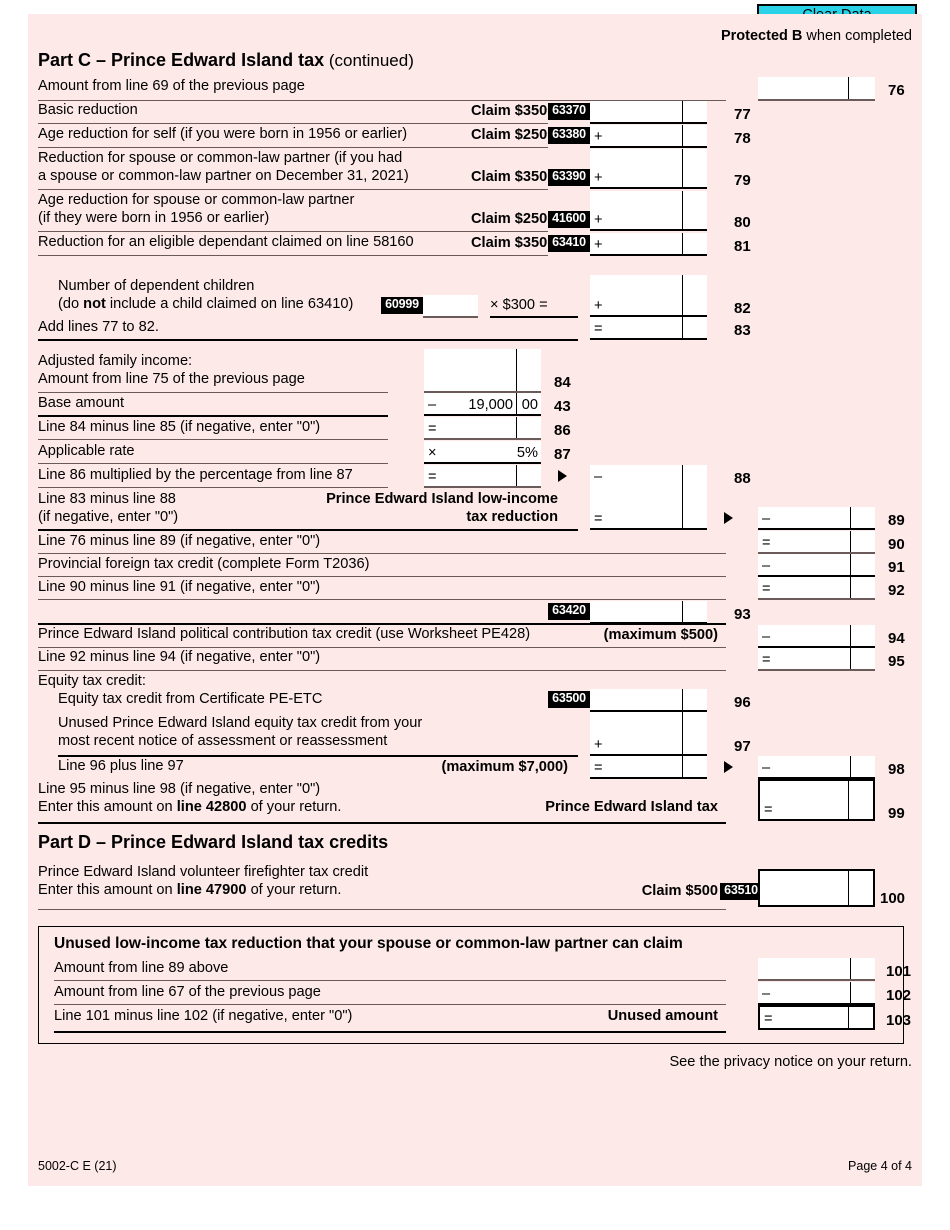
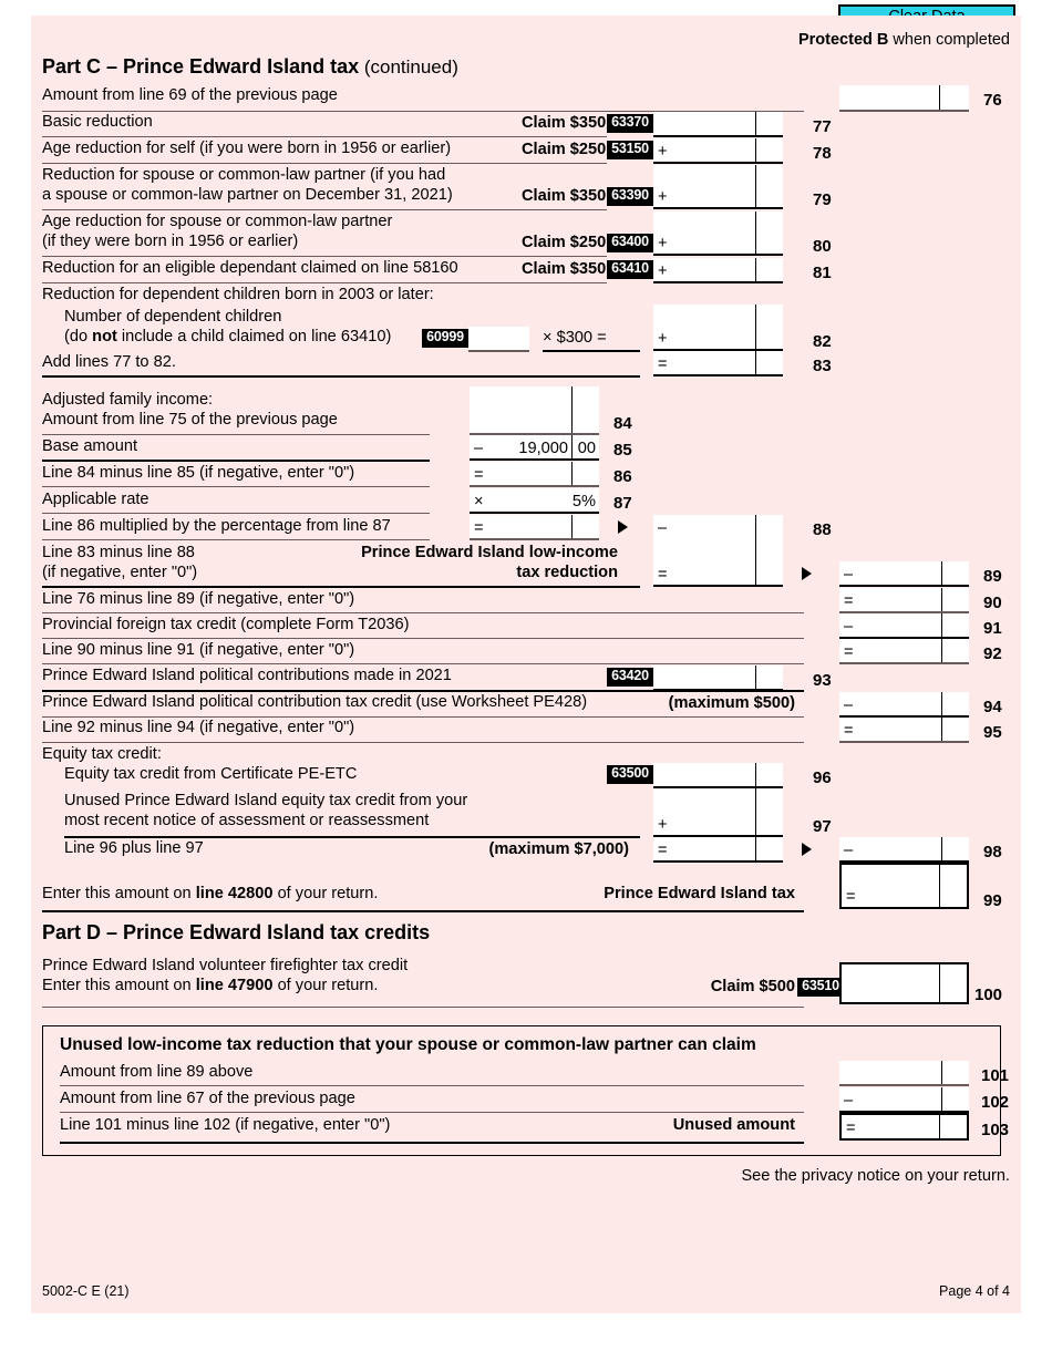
  Protected B when completed
  Part C – Prince Edward Island tax (continued)
  Amount from line 69 of the previous page
  76
  Basic reduction
  Claim $350
  63370
  77
  Age reduction for self (if you were born in 1956 or earlier)
  Claim $250
- 63380
+ 53150
  +
  78
  Reduction for spouse or common-law partner (if you had
  a spouse or common-law partner on December 31, 2021)
  Claim $350
  63390
  +
  79
  Age reduction for spouse or common-law partner
  (if they were born in 1956 or earlier)
  Claim $250
- 41600
+ 63400
  +
  80
  Reduction for an eligible dependant claimed on line 58160
  Claim $350
  63410
  +
  81
+ Reduction for dependent children born in 2003 or later:
  Number of dependent children
  (do not include a child claimed on line 63410)
  60999
  × $300 =
  +
  82
  Add lines 77 to 82.
  =
  83
  Adjusted family income:
  Amount from line 75 of the previous page
  84
  Base amount
  –
  19,000
  00
- 43
+ 85
  Line 84 minus line 85 (if negative, enter "0")
  =
  86
  Applicable rate
  ×
  5%
  87
  Line 86 multiplied by the percentage from line 87
  =
  –
  88
  Line 83 minus line 88
  (if negative, enter "0")
  Prince Edward Island low-income
  tax reduction
  =
  –
  89
  Line 76 minus line 89 (if negative, enter "0")
  =
  90
  Provincial foreign tax credit (complete Form T2036)
  –
  91
  Line 90 minus line 91 (if negative, enter "0")
  =
  92
+ Prince Edward Island political contributions made in 2021
  63420
  93
  Prince Edward Island political contribution tax credit (use Worksheet PE428)
  (maximum $500)
  –
  94
  Line 92 minus line 94 (if negative, enter "0")
  =
  95
  Equity tax credit:
  Equity tax credit from Certificate PE-ETC
  63500
  96
  Unused Prince Edward Island equity tax credit from your
  most recent notice of assessment or reassessment
  +
  97
  Line 96 plus line 97
  (maximum $7,000)
  =
  –
  98
- Line 95 minus line 98 (if negative, enter "0")
  Enter this amount on line 42800 of your return.
  Prince Edward Island tax
  =
  99
  Part D – Prince Edward Island tax credits
  Prince Edward Island volunteer firefighter tax credit
  Enter this amount on line 47900 of your return.
  Claim $500
  63510
  100
  Unused low-income tax reduction that your spouse or common-law partner can claim
  Amount from line 89 above
  101
  Amount from line 67 of the previous page
  –
  102
  Line 101 minus line 102 (if negative, enter "0")
  Unused amount
  =
  103
  See the privacy notice on your return.
  5002-C E (21)
  Page 4 of 4
